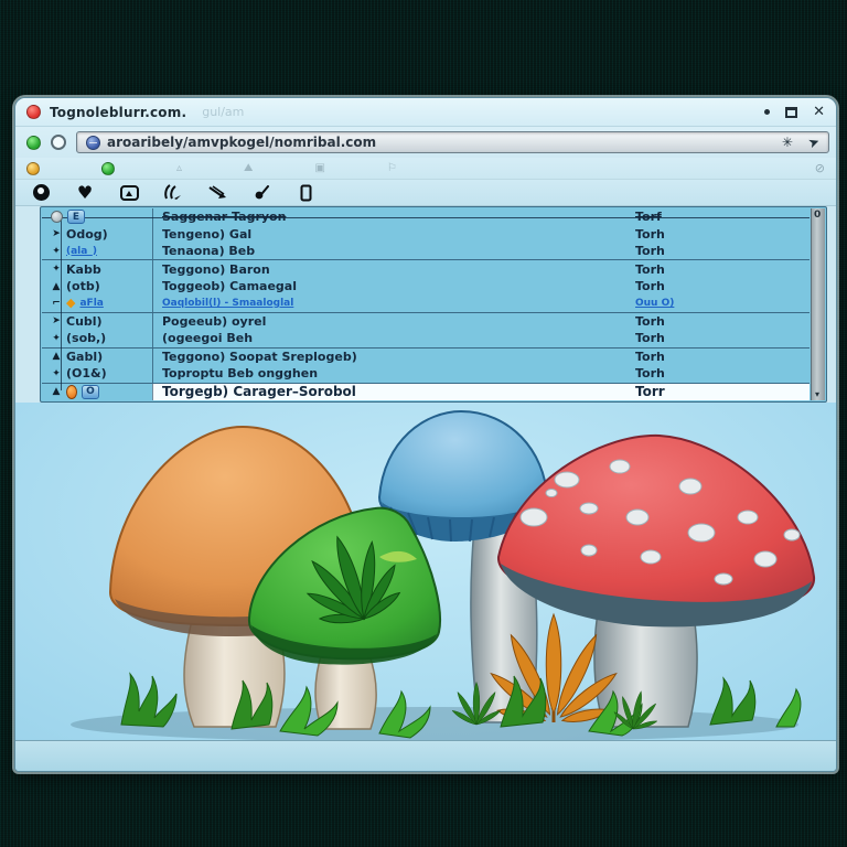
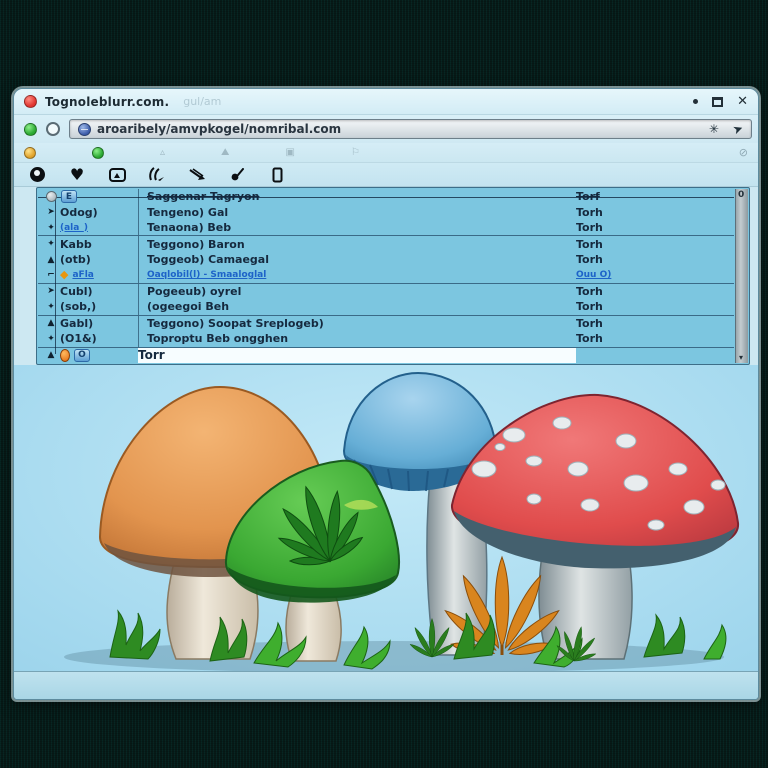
  Tognoleblurr.com.
  gul/am
  ✕
  aroaribely/amvpkogel/nomribal.com
  ✳
  ▵
  ⛰
  ▣
  ⚐
  ⊘
  ♥
  E
  Saggenar Tagryon
  Torf
  ➤
  Odog)
  Tengeno) Gal
  Torh
  ✦
  (ala_)
  Tenaona) Beb
  Torh
  ✦
  Kabb
  Teggono) Baron
  Torh
  ▲
  (otb)
  Toggeob) Camaegal
  Torh
  ⌐
  ◆
  aFla
  Oaqlobil(l) - Smaaloglal
  Ouu O)
  ➤
  Cubl)
  Pogeeub) oyrel
  Torh
  ✦
  (sob,)
  (ogeegoi Beh
  Torh
  ▲
  Gabl)
  Teggono) Soopat Sreplogeb)
  Torh
  ✦
  (O1&)
  Toproptu Beb ongghen
  Torh
  ▲
  O
- Torgegb) Carager–Sorobol
  Torr
  0
  ▾
